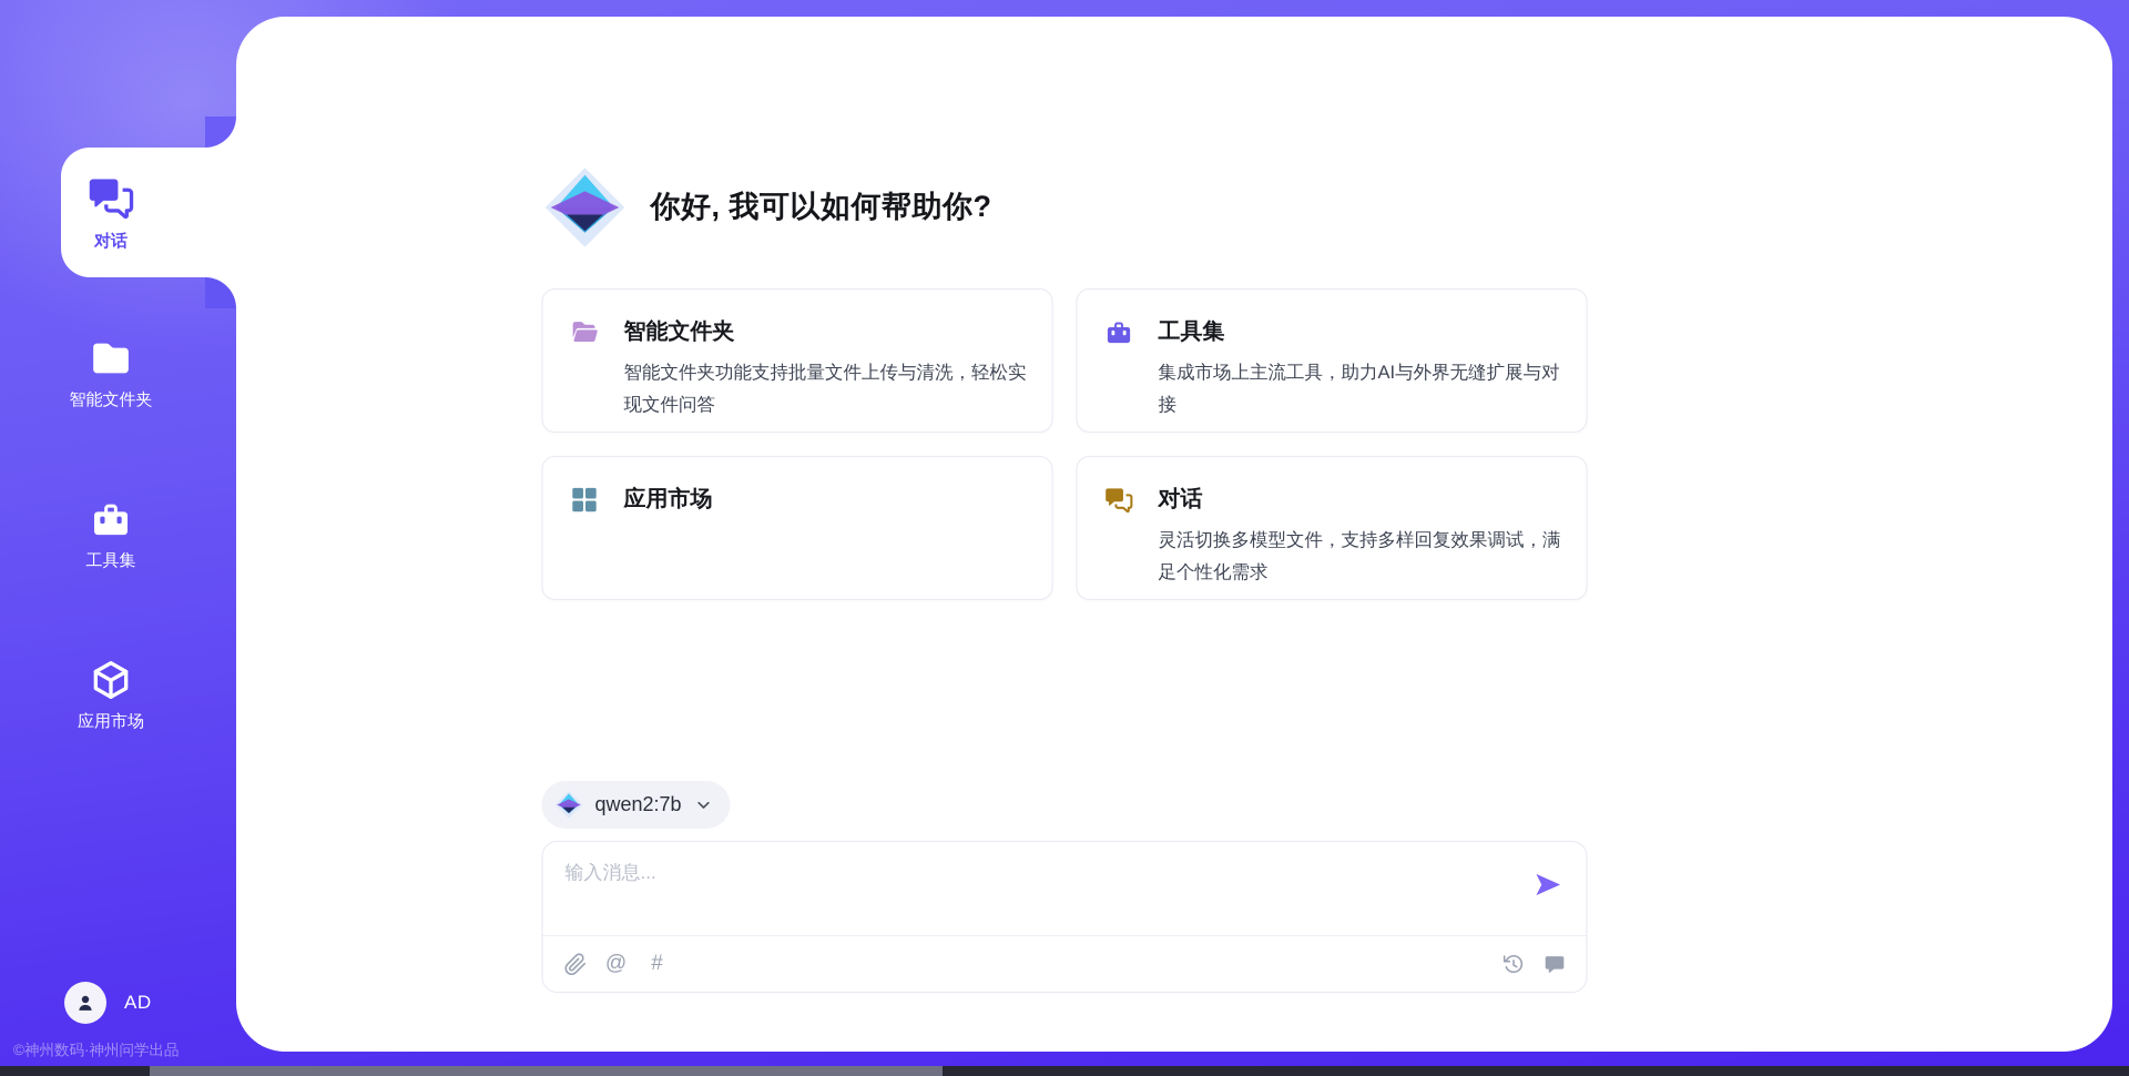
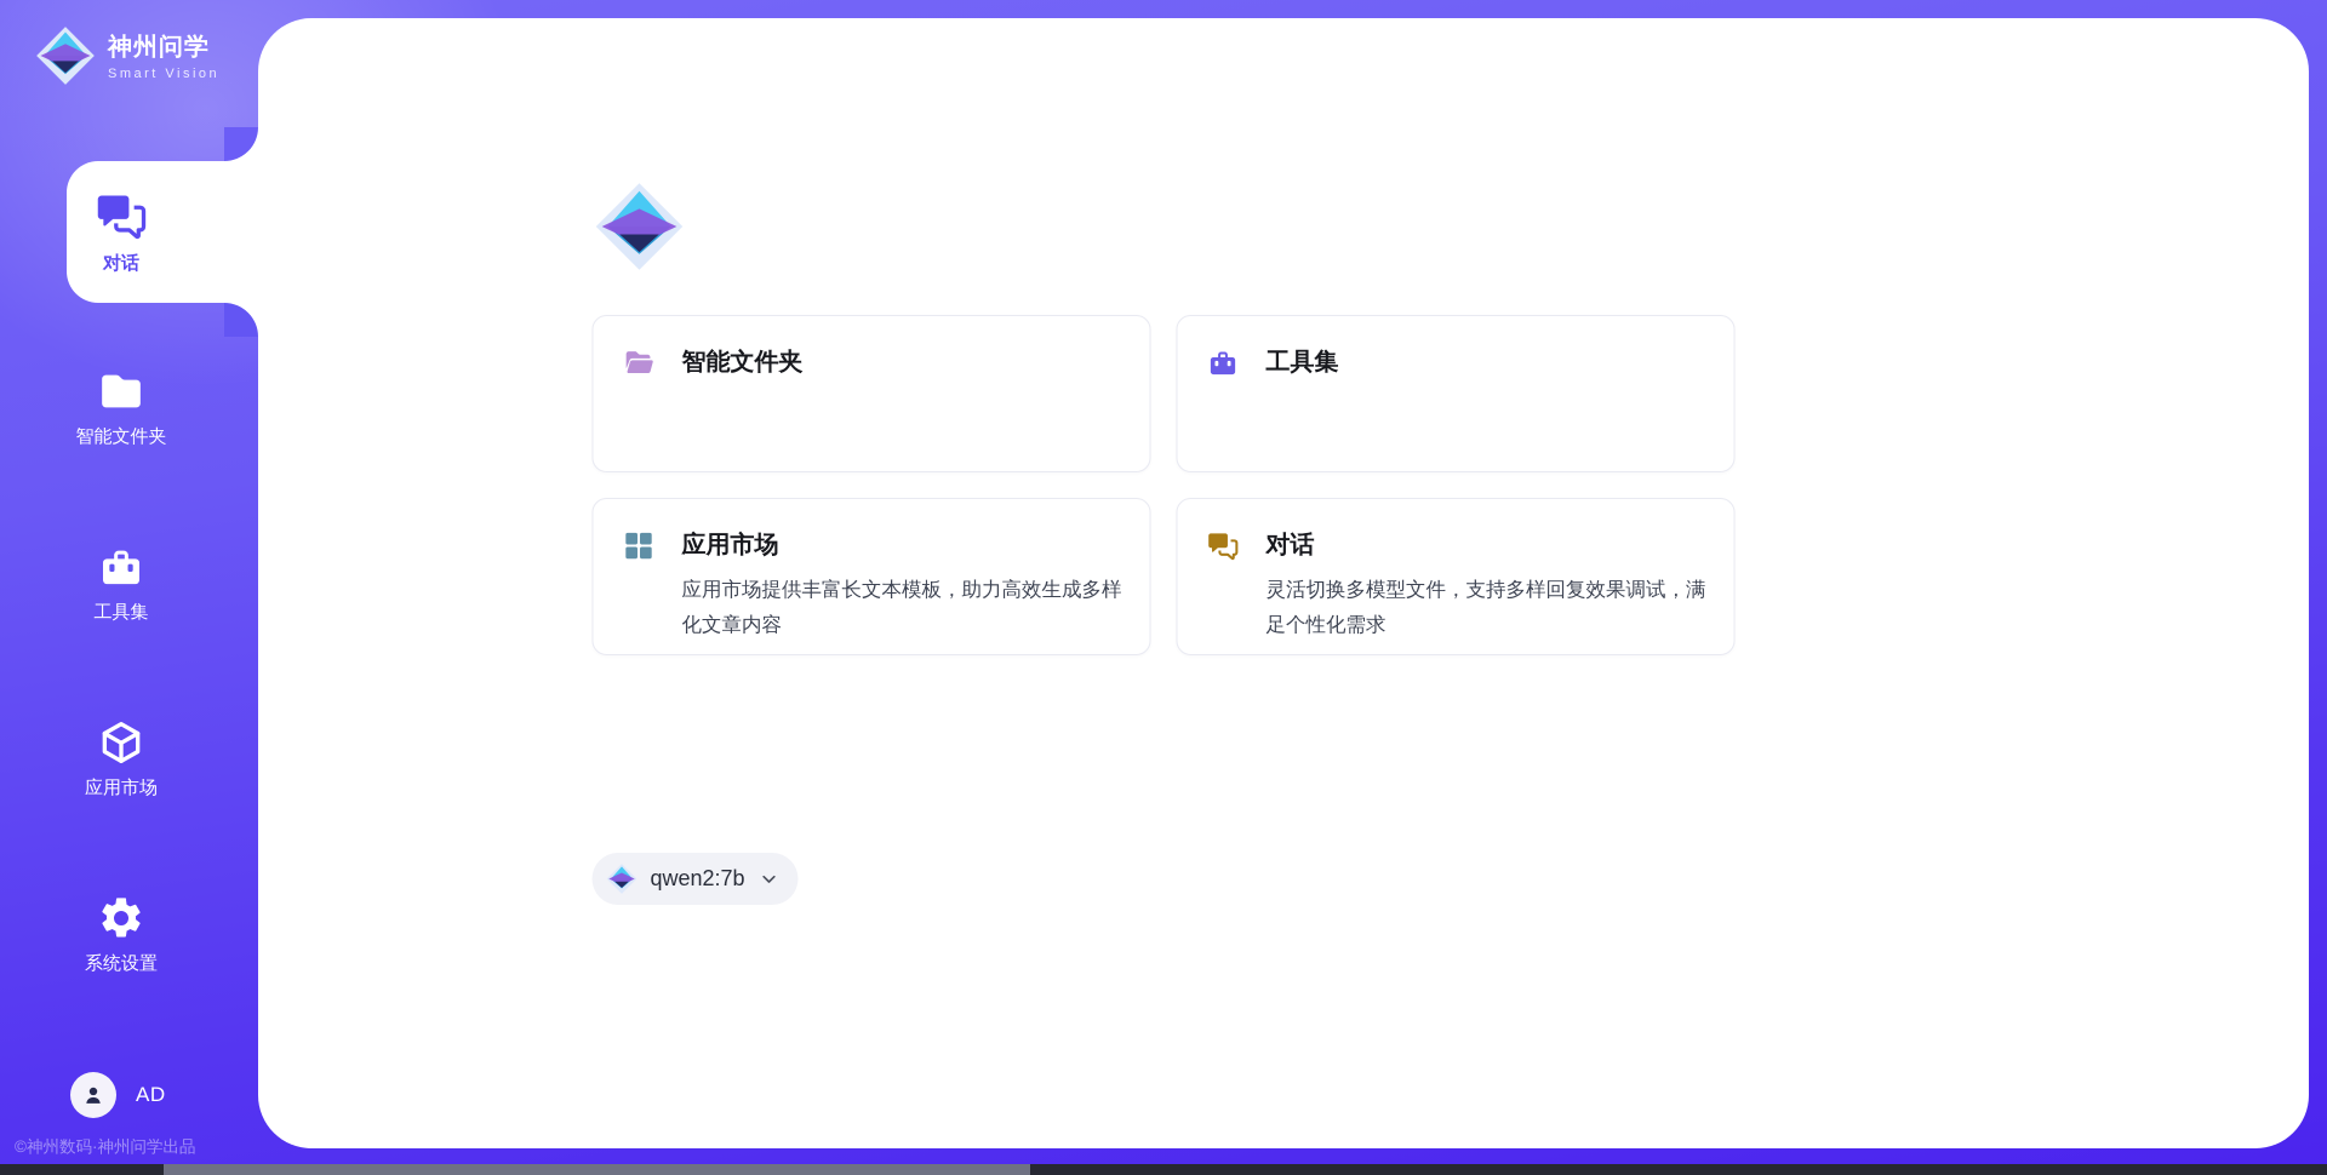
+ 神州问学
+ Smart Vision
  对话
  智能文件夹
  工具集
  应用市场
+ 系统设置
  AD
  ©神州数码·神州问学出品
- 你好, 我可以如何帮助你?
  智能文件夹
- 智能文件夹功能支持批量文件上传与清洗，轻松实现文件问答
  工具集
- 集成市场上主流工具，助力AI与外界无缝扩展与对接
  应用市场
+ 应用市场提供丰富长文本模板，助力高效生成多样化文章内容
  对话
  灵活切换多模型文件，支持多样回复效果调试，满足个性化需求
  qwen2:7b
- 输入消息...
- @
- #
